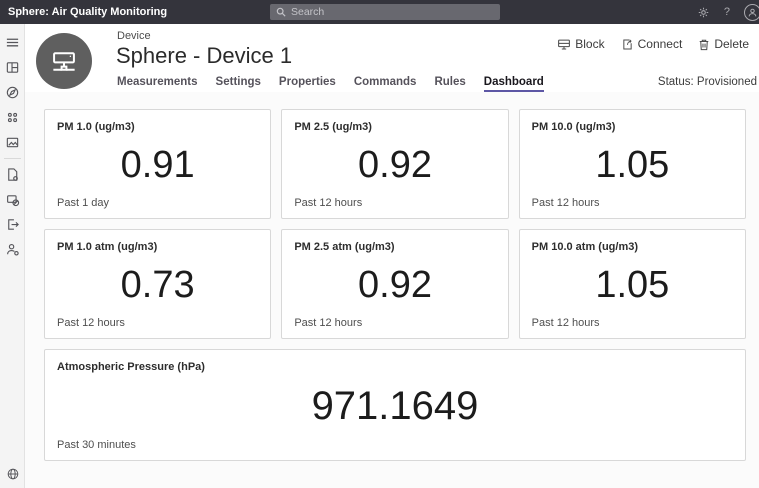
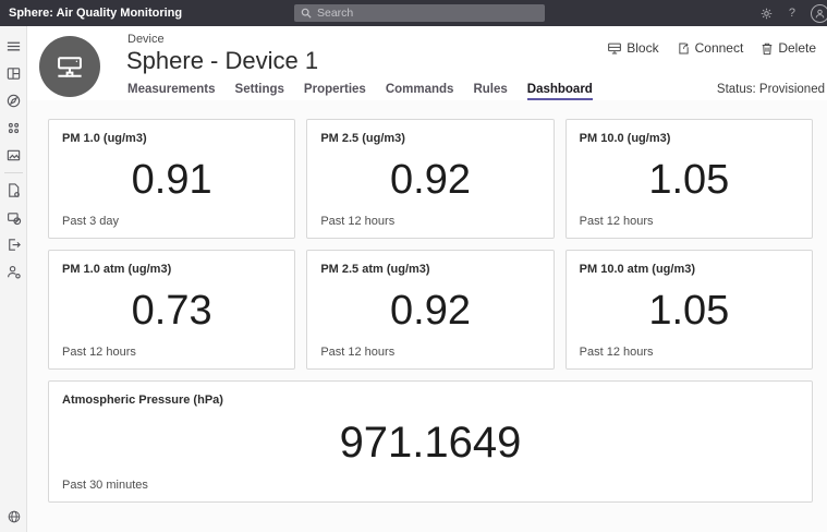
  Sphere: Air Quality Monitoring
  Search
  ?
  Device
  Sphere - Device 1
  Block
  Connect
  Delete
  Measurements
  Settings
  Properties
  Commands
  Rules
  Dashboard
  Status: Provisioned
  PM 1.0 (ug/m3)
  0.91
- Past 1 day
+ Past 3 day
  PM 2.5 (ug/m3)
  0.92
  Past 12 hours
  PM 10.0 (ug/m3)
  1.05
  Past 12 hours
  PM 1.0 atm (ug/m3)
  0.73
  Past 12 hours
  PM 2.5 atm (ug/m3)
  0.92
  Past 12 hours
  PM 10.0 atm (ug/m3)
  1.05
  Past 12 hours
  Atmospheric Pressure (hPa)
  971.1649
  Past 30 minutes
